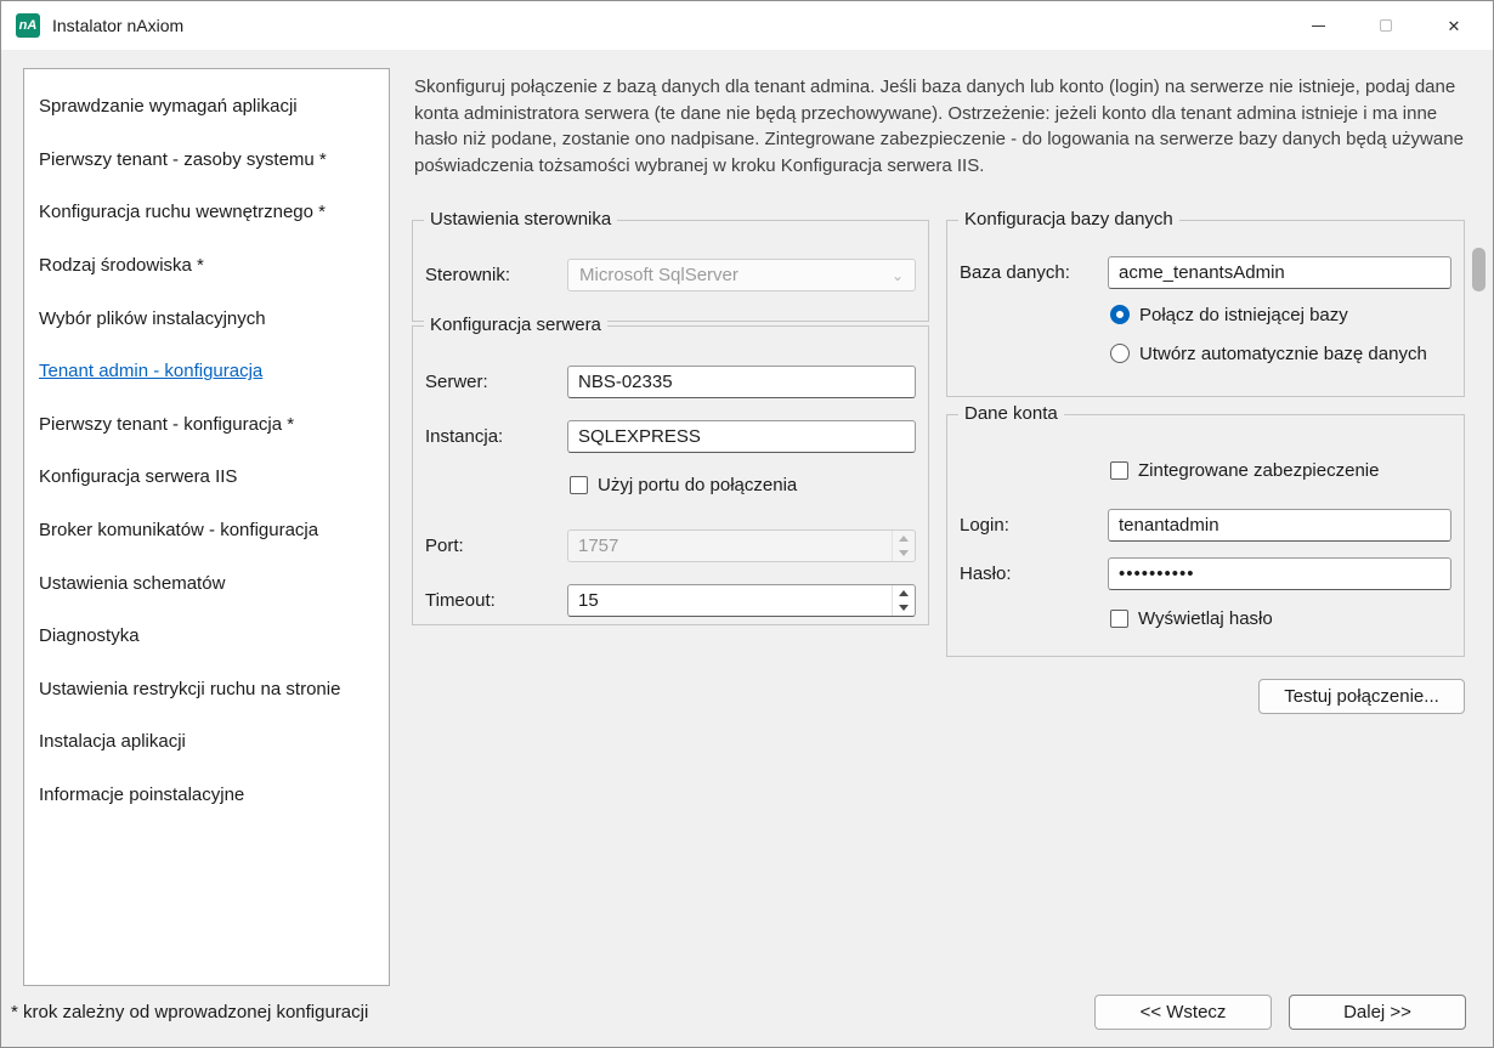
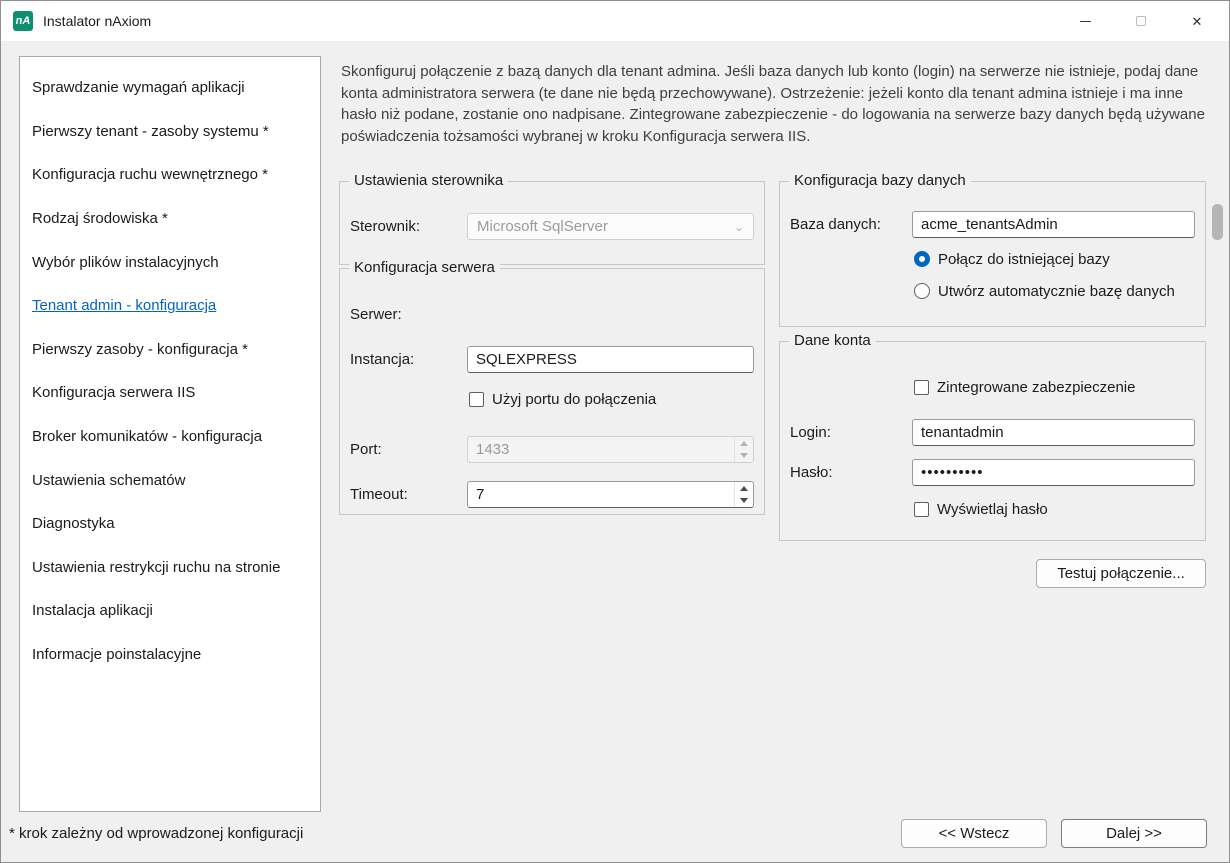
  nA
  Instalator nAxiom
  ✕
  Sprawdzanie wymagań aplikacji
  Pierwszy tenant - zasoby systemu *
  Konfiguracja ruchu wewnętrznego *
  Rodzaj środowiska *
  Wybór plików instalacyjnych
  Tenant admin - konfiguracja
- Pierwszy tenant - konfiguracja *
+ Pierwszy zasoby - konfiguracja *
  Konfiguracja serwera IIS
  Broker komunikatów - konfiguracja
  Ustawienia schematów
  Diagnostyka
  Ustawienia restrykcji ruchu na stronie
  Instalacja aplikacji
  Informacje poinstalacyjne
  Skonfiguruj połączenie z bazą danych dla tenant admina. Jeśli baza danych lub konto (login) na serwerze nie istnieje, podaj dane konta administratora serwera (te dane nie będą przechowywane). Ostrzeżenie: jeżeli konto dla tenant admina istnieje i ma inne hasło niż podane, zostanie ono nadpisane. Zintegrowane zabezpieczenie - do logowania na serwerze bazy danych będą używane poświadczenia tożsamości wybranej w kroku Konfiguracja serwera IIS.
  Ustawienia sterownika
  Sterownik:
  Microsoft SqlServer
  ⌄
  Konfiguracja serwera
  Serwer:
- NBS-02335
  Instancja:
  SQLEXPRESS
  Użyj portu do połączenia
  Port:
- 1757
+ 1433
  Timeout:
- 15
+ 7
  Konfiguracja bazy danych
  Baza danych:
  acme_tenantsAdmin
  Połącz do istniejącej bazy
  Utwórz automatycznie bazę danych
  Dane konta
  Zintegrowane zabezpieczenie
  Login:
  tenantadmin
  Hasło:
  ••••••••••
  Wyświetlaj hasło
  Testuj połączenie...
  * krok zależny od wprowadzonej konfiguracji
  << Wstecz
  Dalej >>
